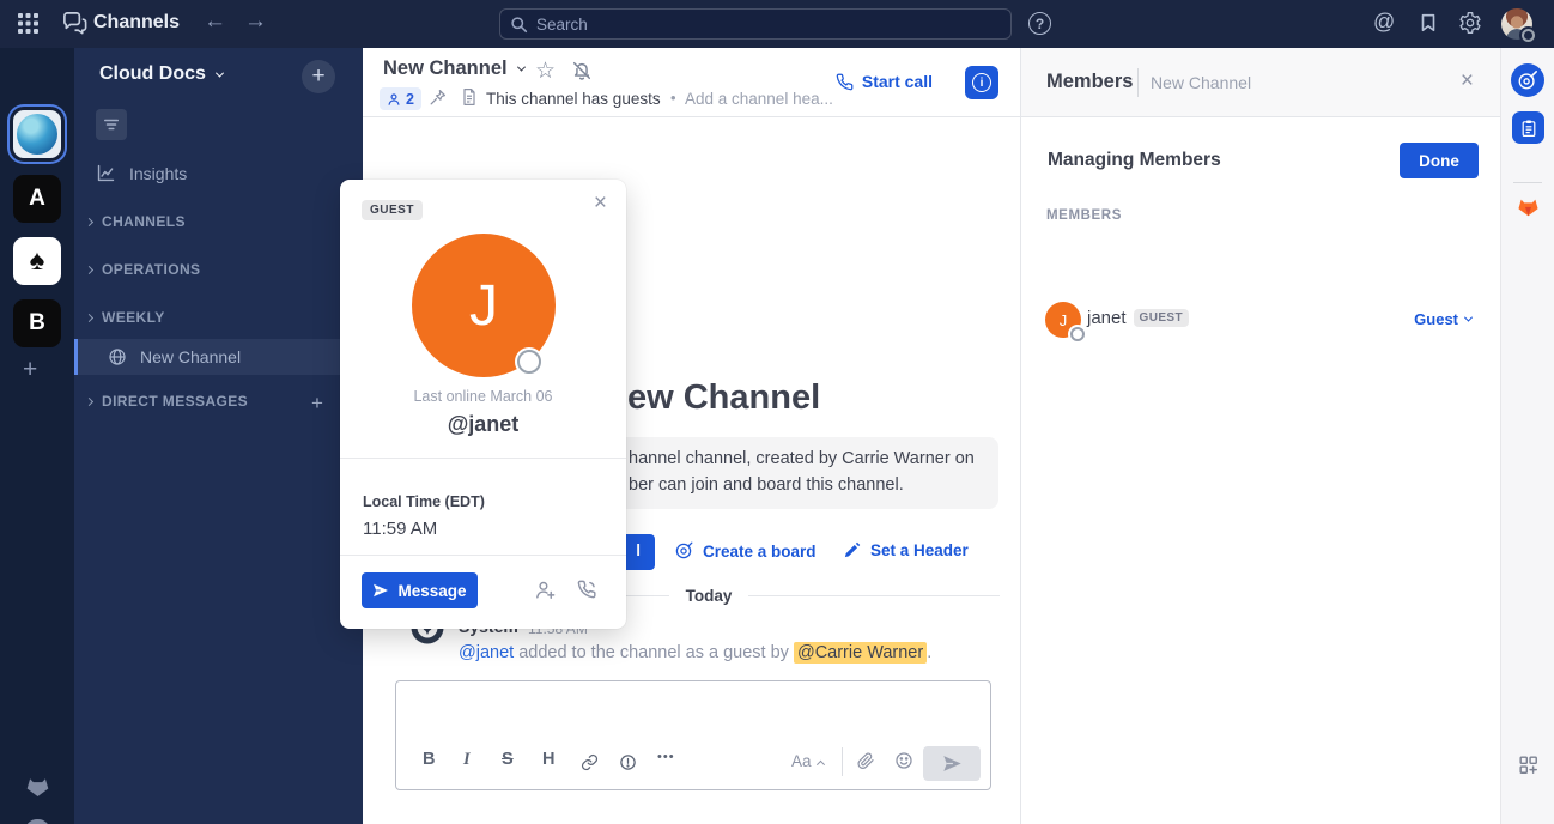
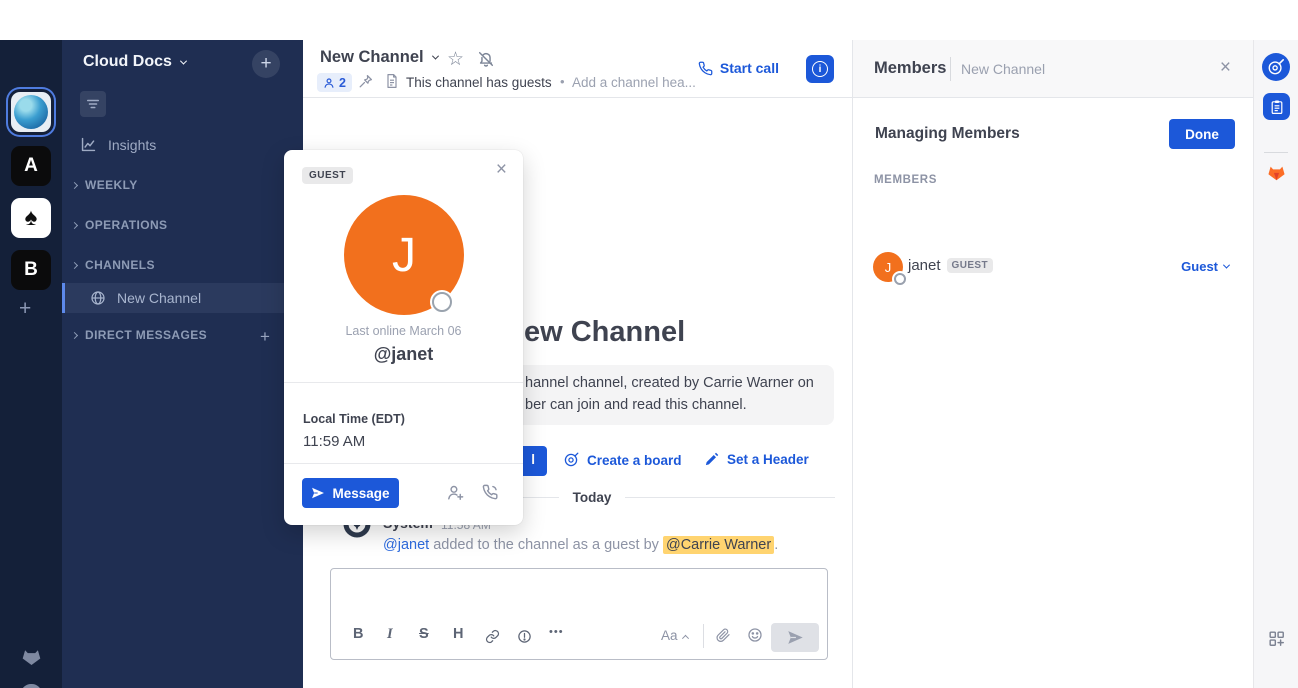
- Channels
- ←
- →
- Search
- ?
- @
  A
  ♠
  B
  +
  Cloud Docs
  +
  Insights
- CHANNELS
+ WEEKLY
  OPERATIONS
- WEEKLY
+ CHANNELS
  New Channel
  DIRECT MESSAGES
  +
  New Channel
  ☆
  2
  This channel has guests
  •
  Add a channel hea...
  Start call
  i
  ew Channel
  hannel channel, created by Carrie Warner on
- ber can join and board this channel.
+ ber can join and read this channel.
  l
  Create a board
  Set a Header
  Today
  11:58 AM
  @janet added to the channel as a guest by @Carrie Warner .
  B
  I
  S
  H
  •••
  Aa
  Members
  New Channel
  ×
  Managing Members
  Done
  MEMBERS
  J
  janet GUEST
  Guest
  GUEST
  ×
  J
  Last online March 06
  @janet
  Local Time (EDT)
  11:59 AM
  Message
